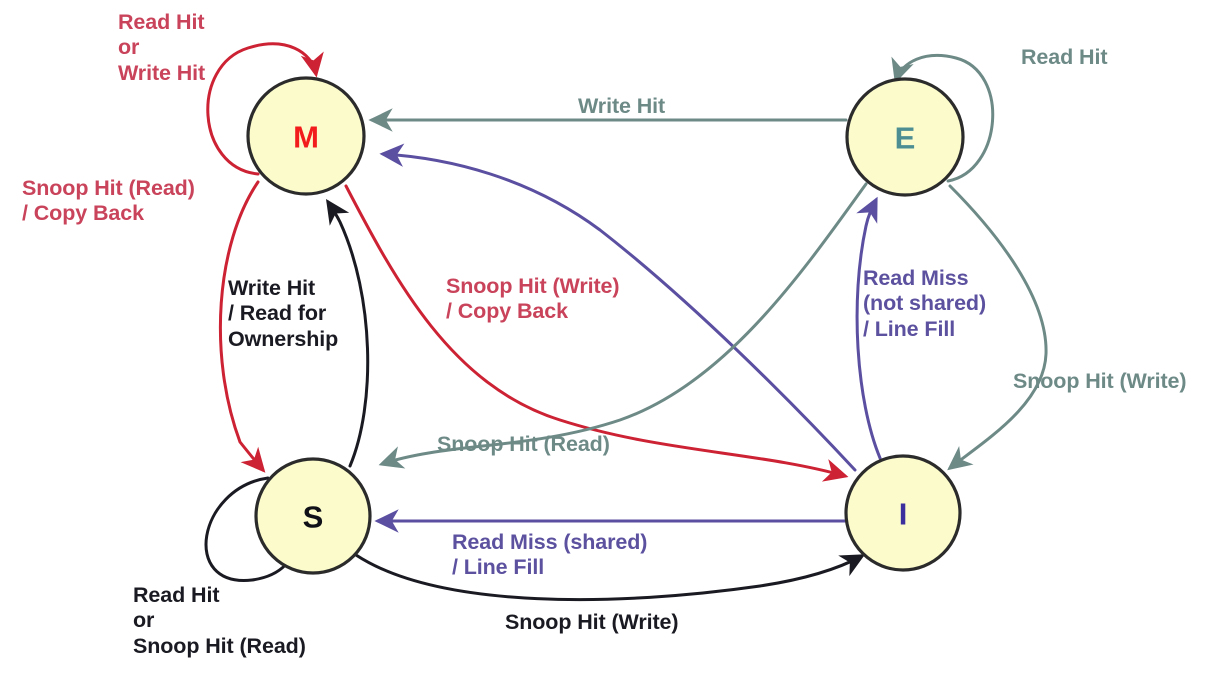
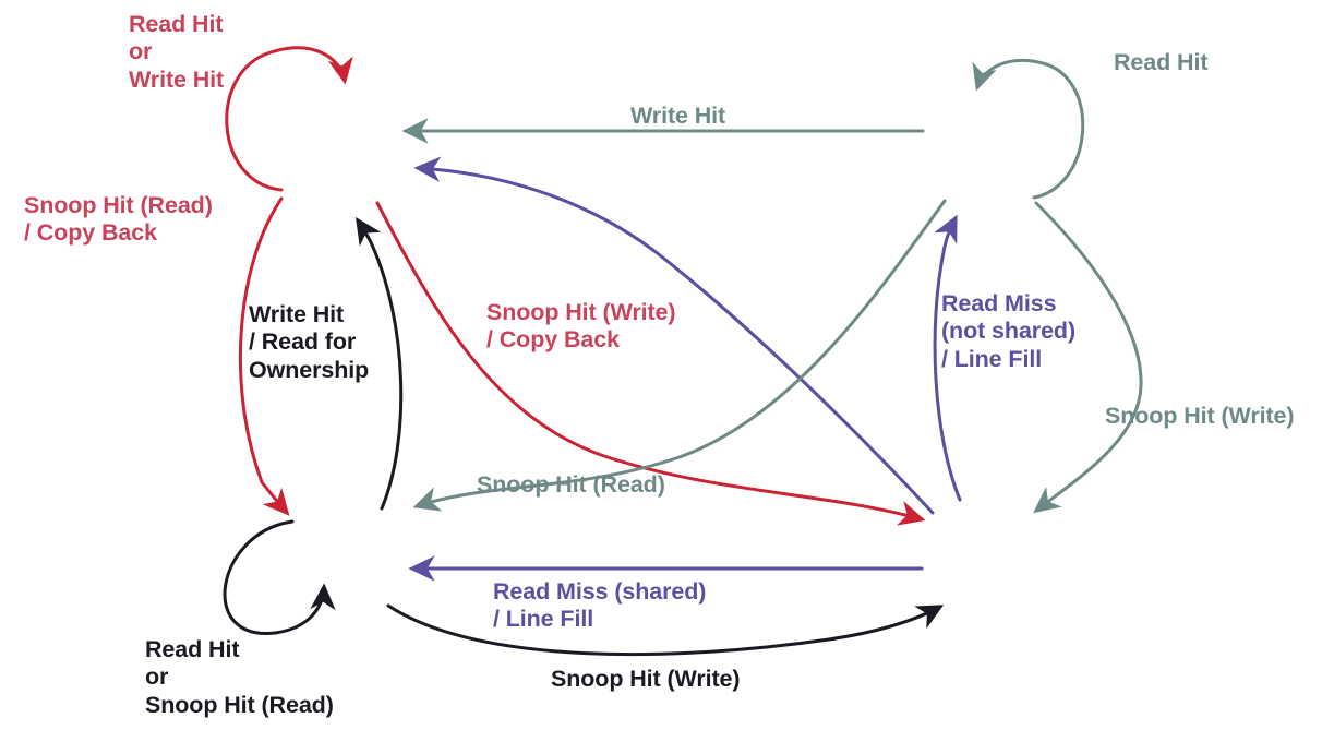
- M
- E
- S
- I
  Read Hit
  or
  Write Hit
  Snoop Hit (Read)
  / Copy Back
  Read Hit
  Write Hit
  Write Hit
  / Read for
  Ownership
  Snoop Hit (Write)
  / Copy Back
  Read Miss
  (not shared)
  / Line Fill
  Snoop Hit (Write)
  Snoop Hit (Read)
  Read Miss (shared)
  / Line Fill
  Snoop Hit (Write)
  Read Hit
  or
  Snoop Hit (Read)
